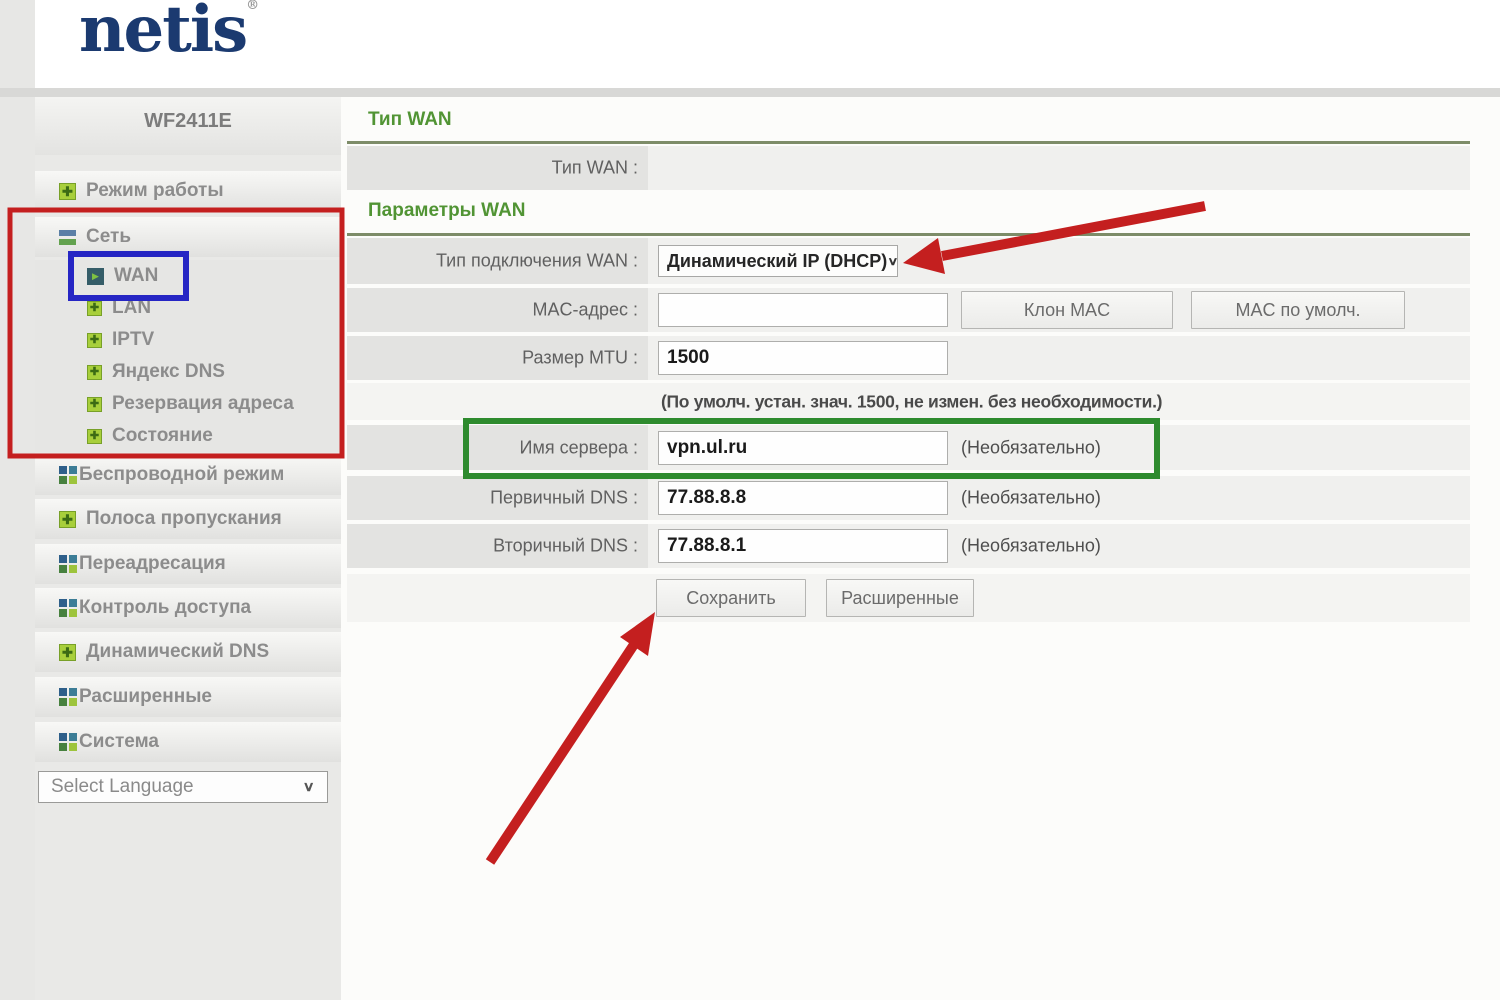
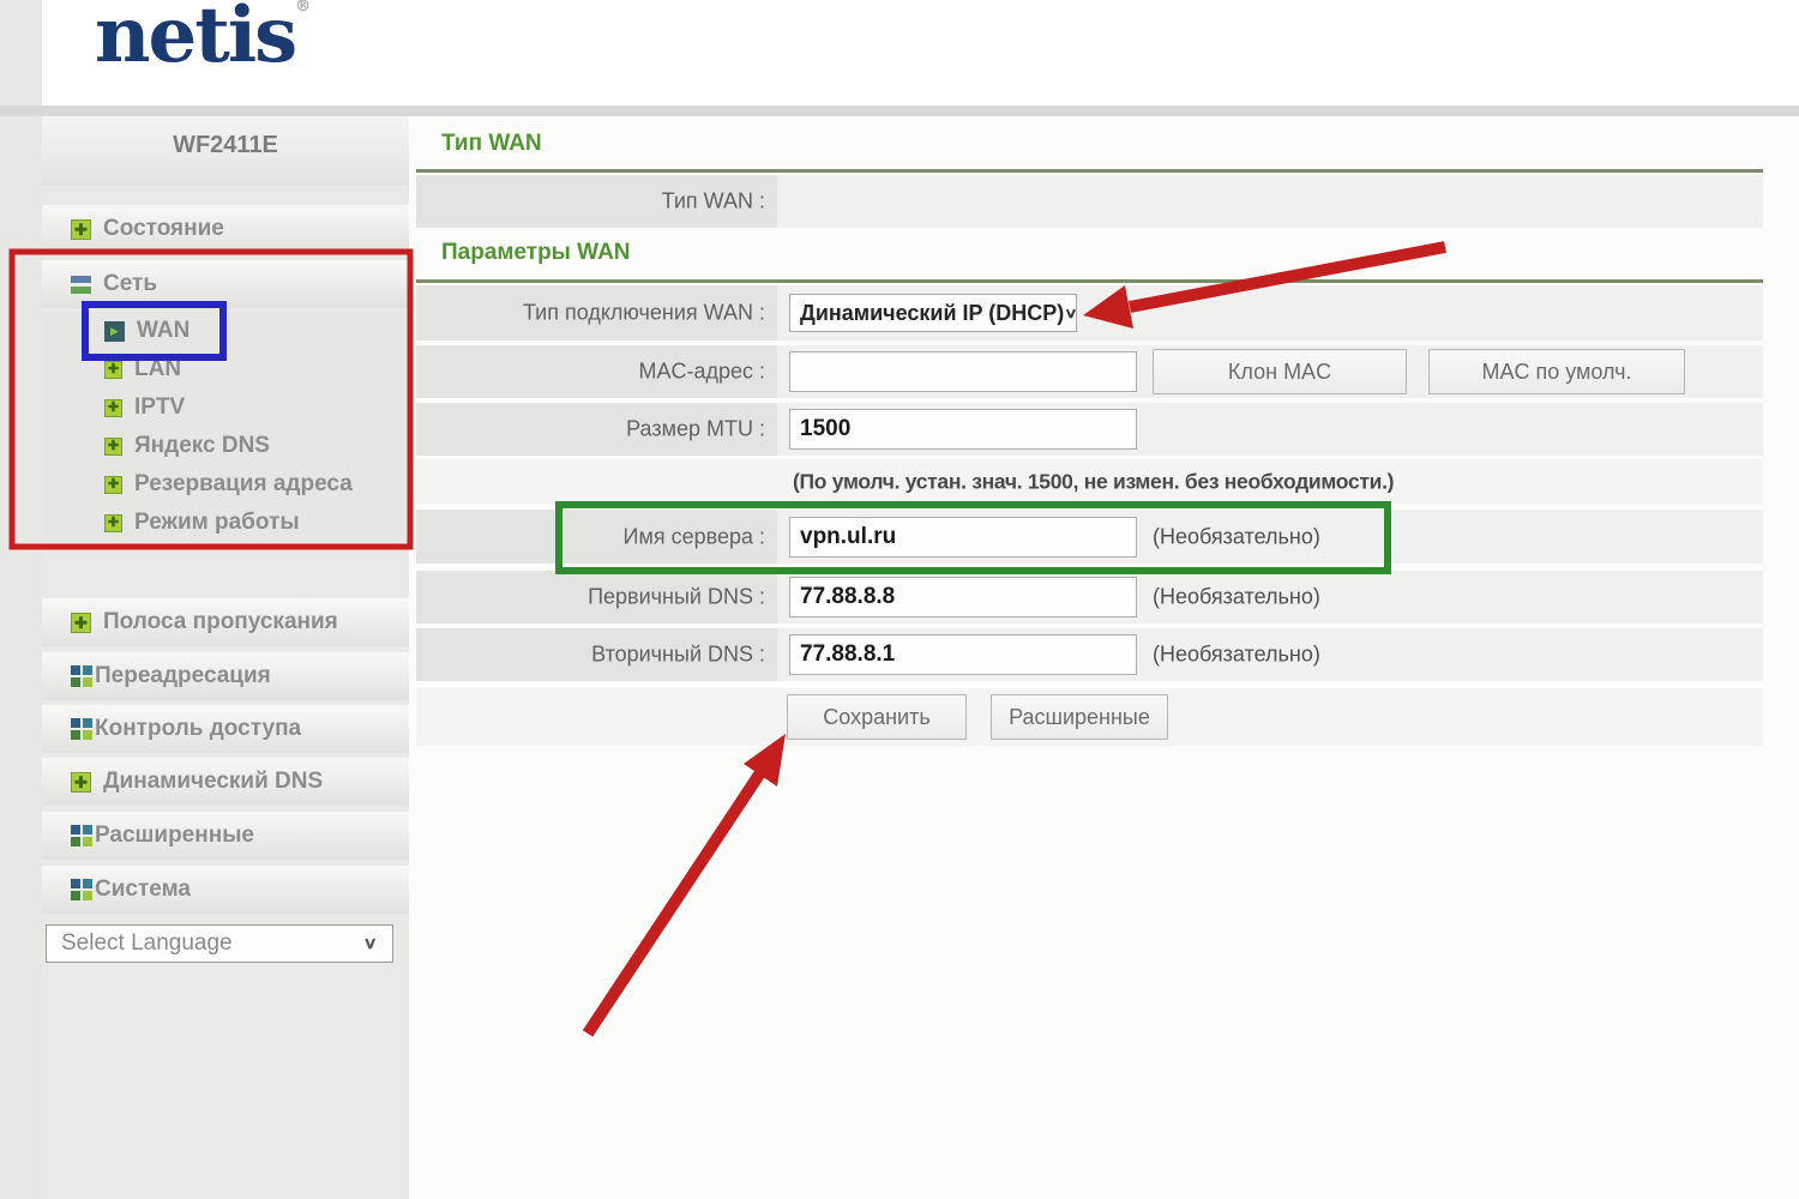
  netis®
  WF2411E
  ✚
- Режим работы
+ Состояние
  Сеть
  ▶
  WAN
  ✚
  LAN
  ✚
  IPTV
  ✚
  Яндекс DNS
  ✚
  Резервация адреса
  ✚
- Состояние
+ Режим работы
- Беспроводной режим
  ✚
  Полоса пропускания
  Переадресация
  Контроль доступа
  ✚
  Динамический DNS
  Расширенные
  Система
  Select Language
  ∨
  Тип WAN
  Тип WAN :
  Параметры WAN
  Тип подключения WAN :
  Динамический IP (DHCP)
  ∨
  MAC-адрес :
  Клон MAC
  MAC по умолч.
  Размер MTU :
  1500
  (По умолч. устан. знач. 1500, не измен. без необходимости.)
  Имя сервера :
  vpn.ul.ru
  (Необязательно)
  Первичный DNS :
  77.88.8.8
  (Необязательно)
  Вторичный DNS :
  77.88.8.1
  (Необязательно)
  Сохранить
  Расширенные
